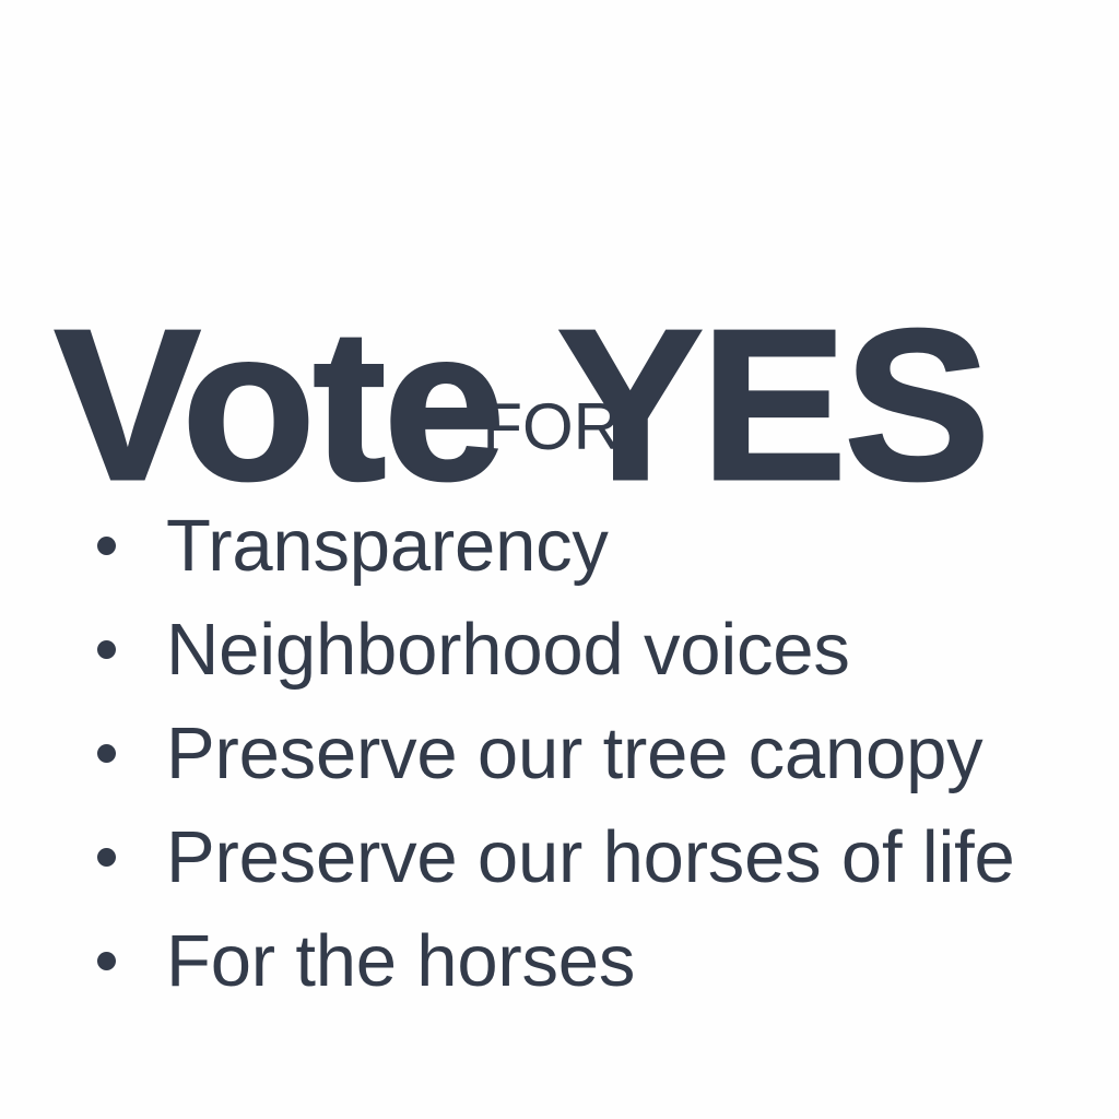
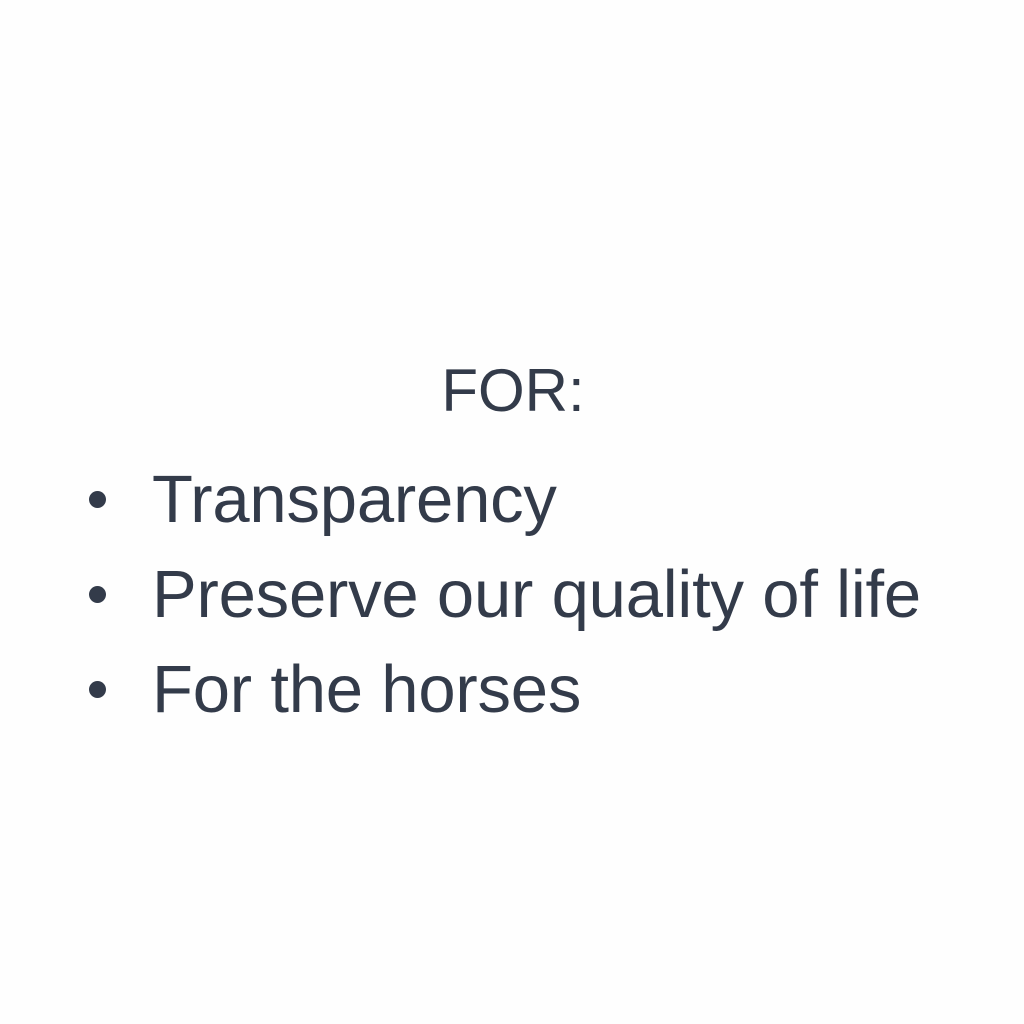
- Vote YES
  FOR:
  Transparency
- Neighborhood voices
- Preserve our tree canopy
- Preserve our horses of life
+ Preserve our quality of life
  For the horses
